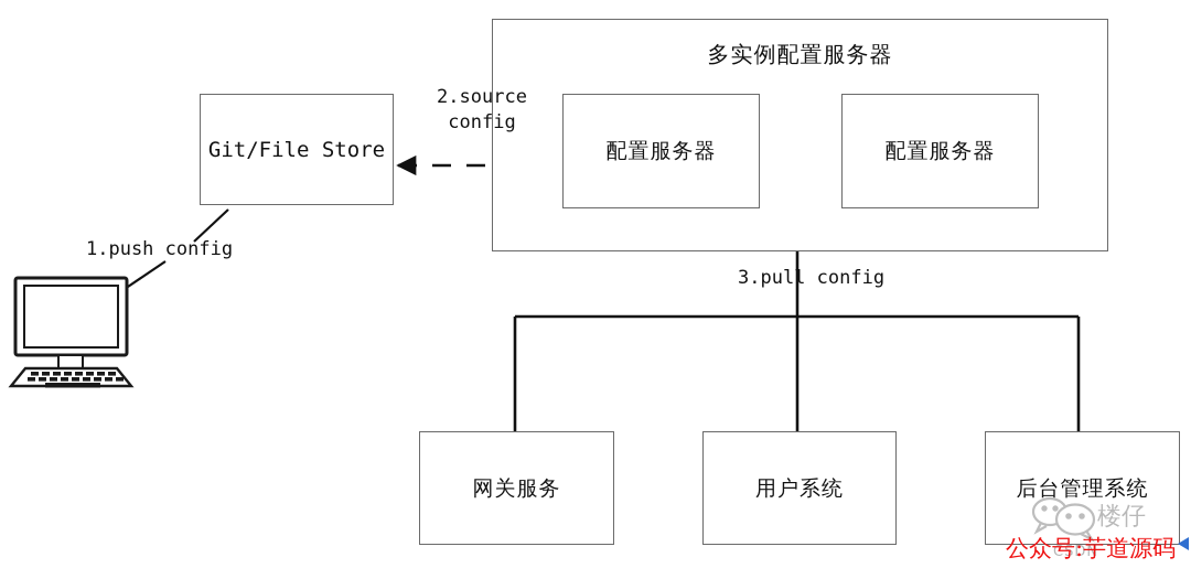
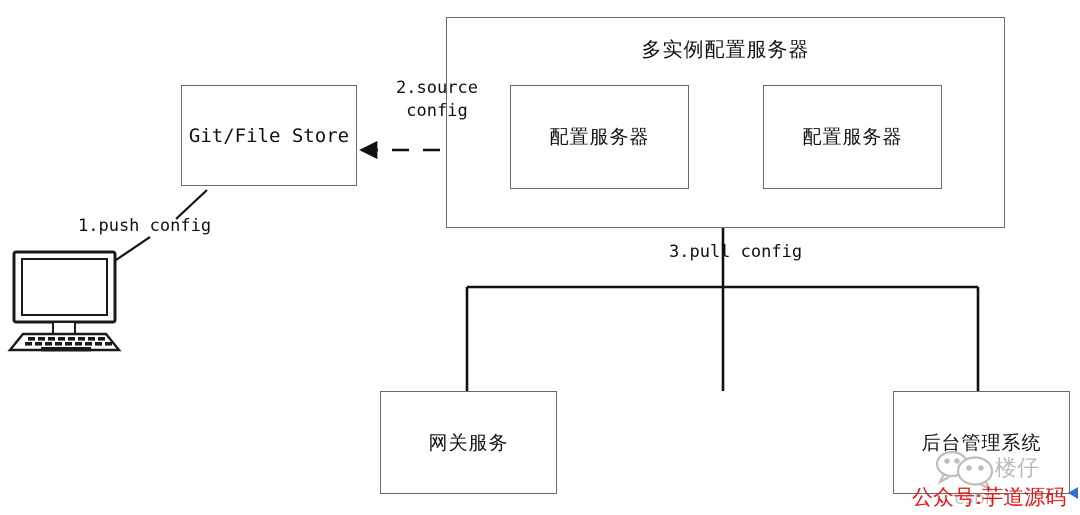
  Git/File Store
  多实例配置服务器
  配置服务器
  配置服务器
  网关服务
- 用户系统
  后台管理系统
  1.push config
  2.source
  config
  3.pull config
  楼仔
  CSDN
  公众号:芋道源码
